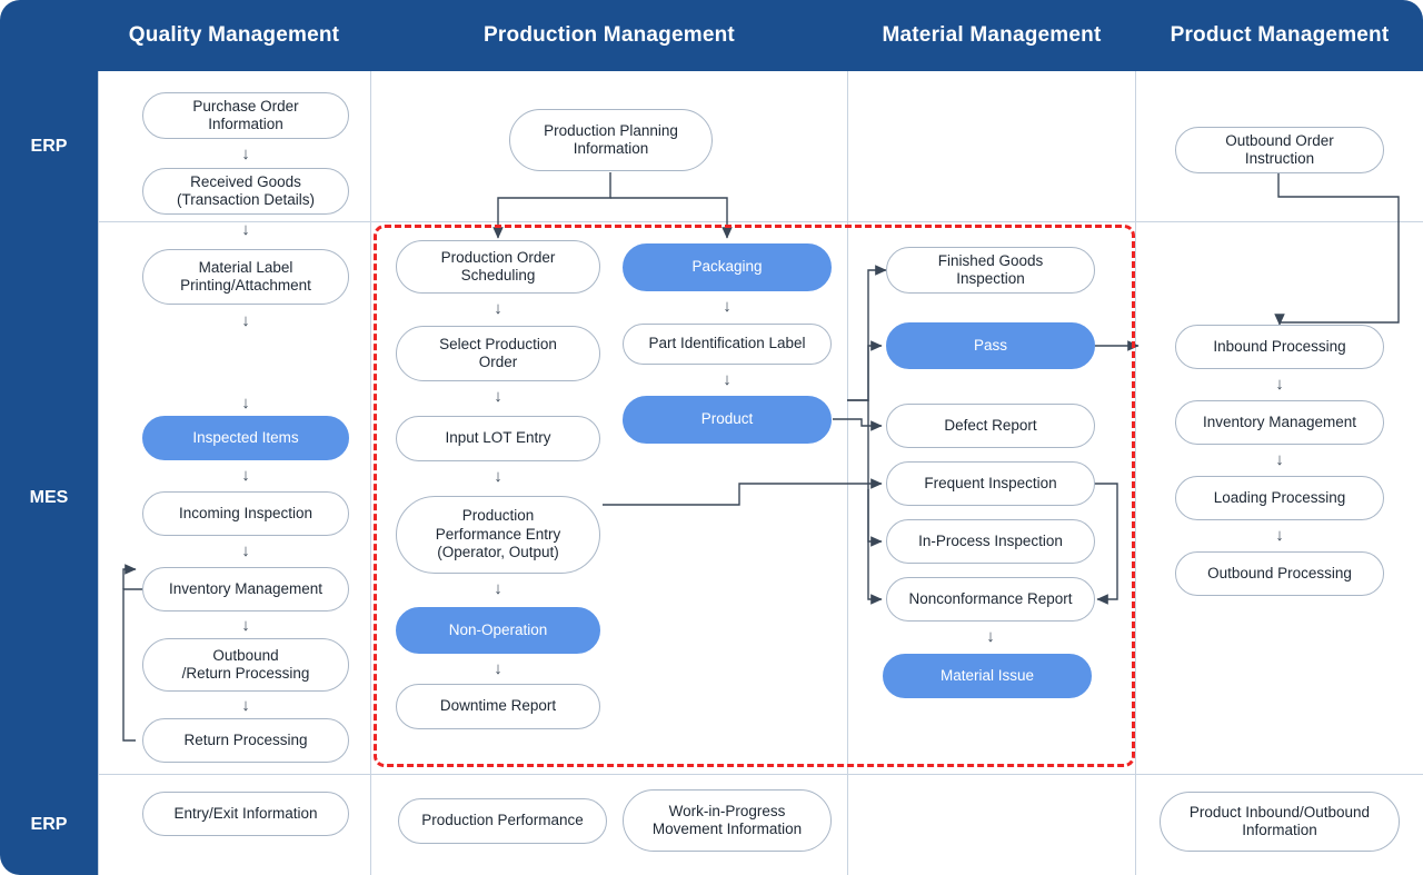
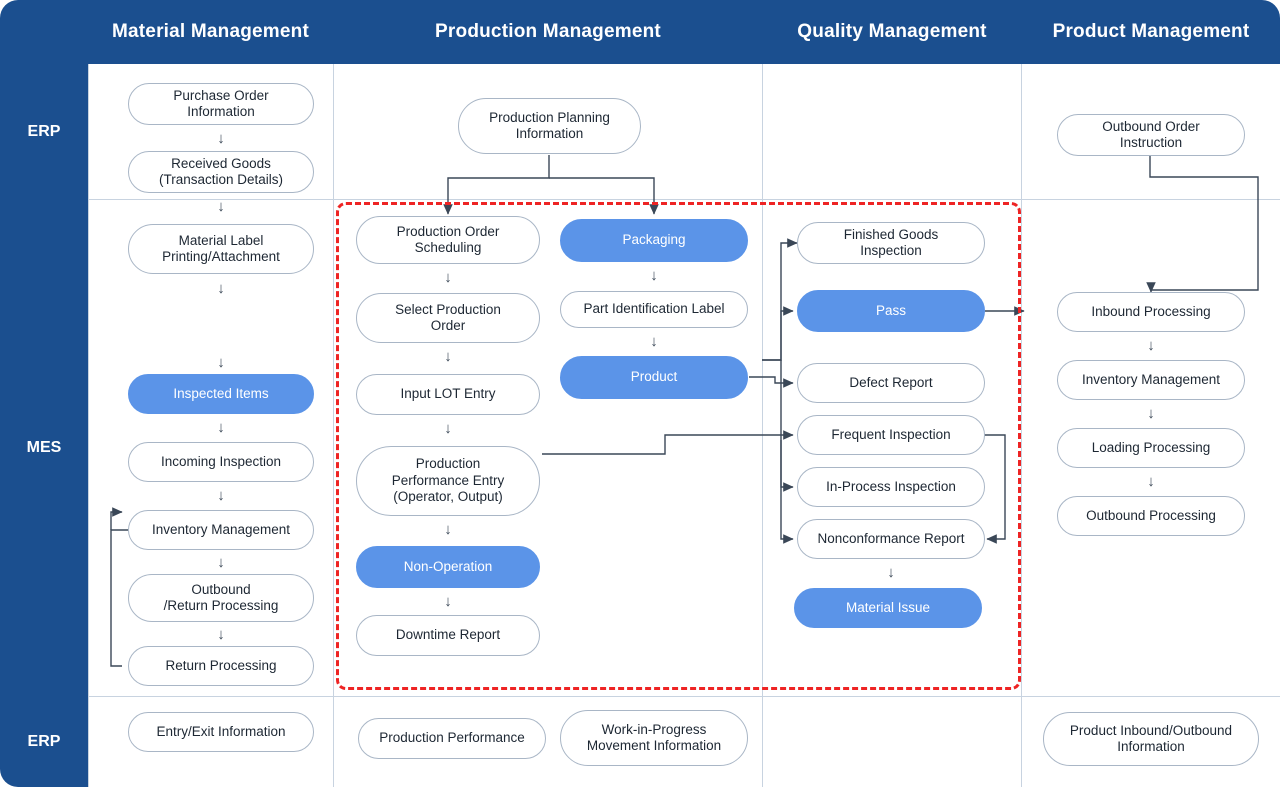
- Quality Management
+ Material Management
  Production Management
- Material Management
+ Quality Management
  Product Management
  ERP
  MES
  ERP
  Purchase Order
  Information
  ↓
  Received Goods
  (Transaction Details)
  ↓
  Material Label
  Printing/Attachment
  ↓
  ↓
  Inspected Items
  ↓
  Incoming Inspection
  ↓
  Inventory Management
  ↓
  Outbound
  /Return Processing
  ↓
  Return Processing
  Entry/Exit Information
  Production Planning
  Information
  Production Order
  Scheduling
  ↓
  Select Production
  Order
  ↓
  Input LOT Entry
  ↓
  Production
  Performance Entry
  (Operator, Output)
  ↓
  Non-Operation
  ↓
  Downtime Report
  Packaging
  ↓
  Part Identification Label
  ↓
  Product
  Production Performance
  Work-in-Progress
  Movement Information
  Finished Goods
  Inspection
  Pass
  Defect Report
  Frequent Inspection
  In-Process Inspection
  Nonconformance Report
  ↓
  Material Issue
  Outbound Order
  Instruction
  Inbound Processing
  ↓
  Inventory Management
  ↓
  Loading Processing
  ↓
  Outbound Processing
  Product Inbound/Outbound
  Information
